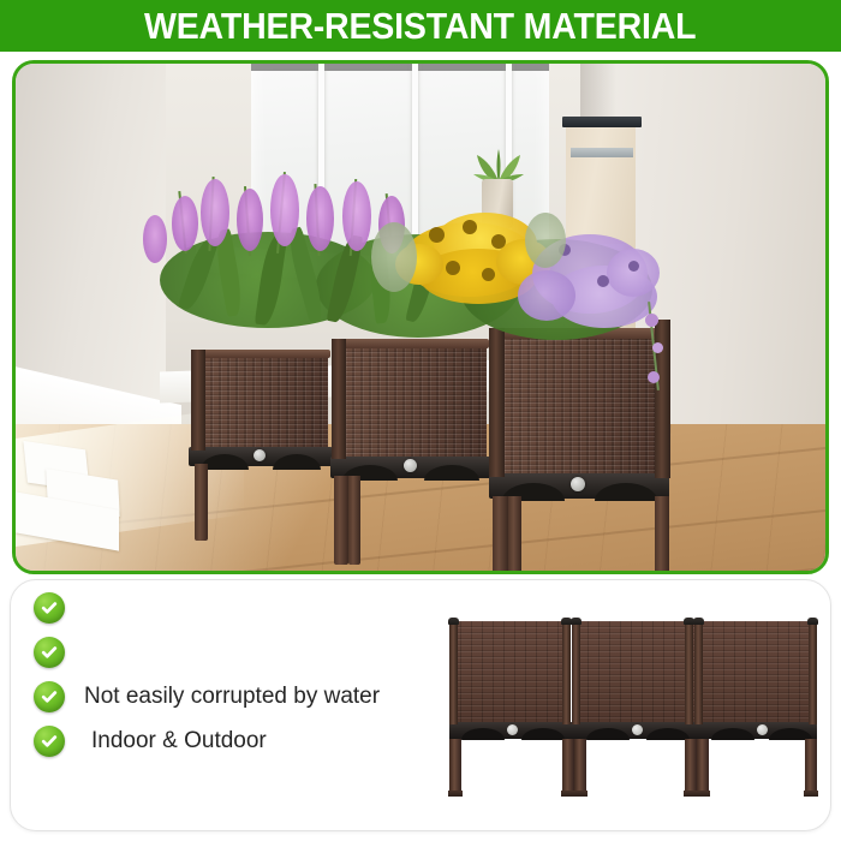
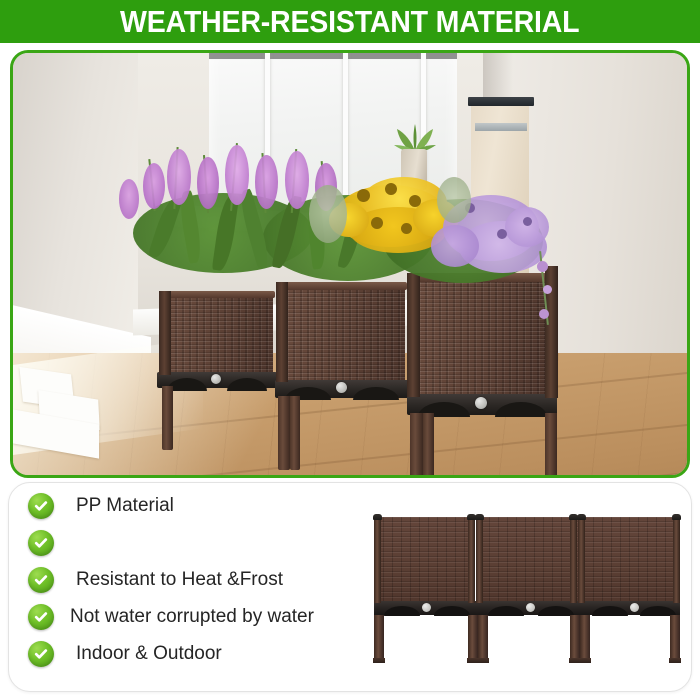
  WEATHER-RESISTANT MATERIAL
+ PP Material
+ Resistant to Heat &Frost
- Not easily corrupted by water
+ Not water corrupted by water
  Indoor & Outdoor
